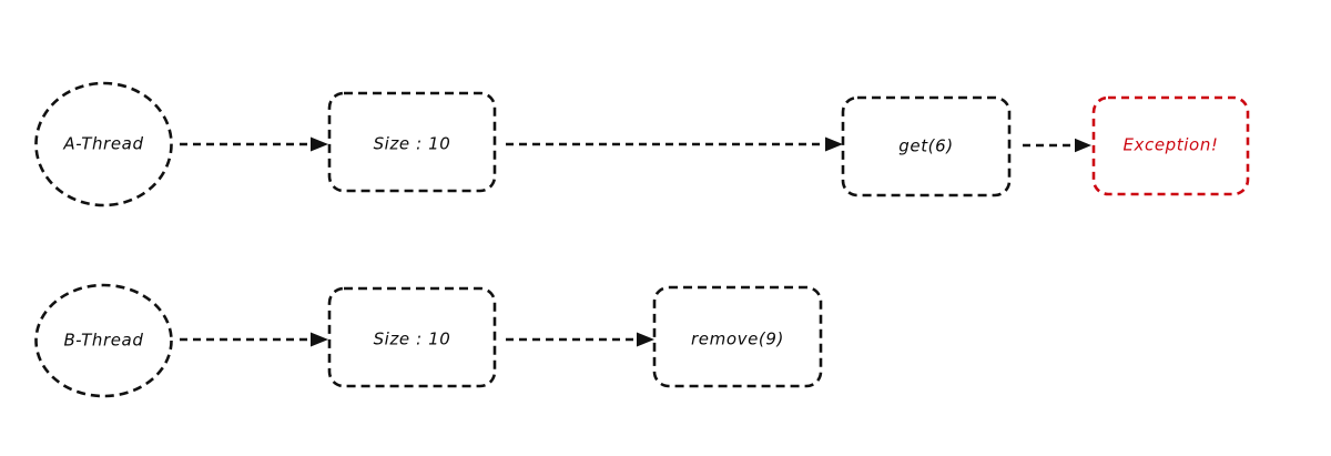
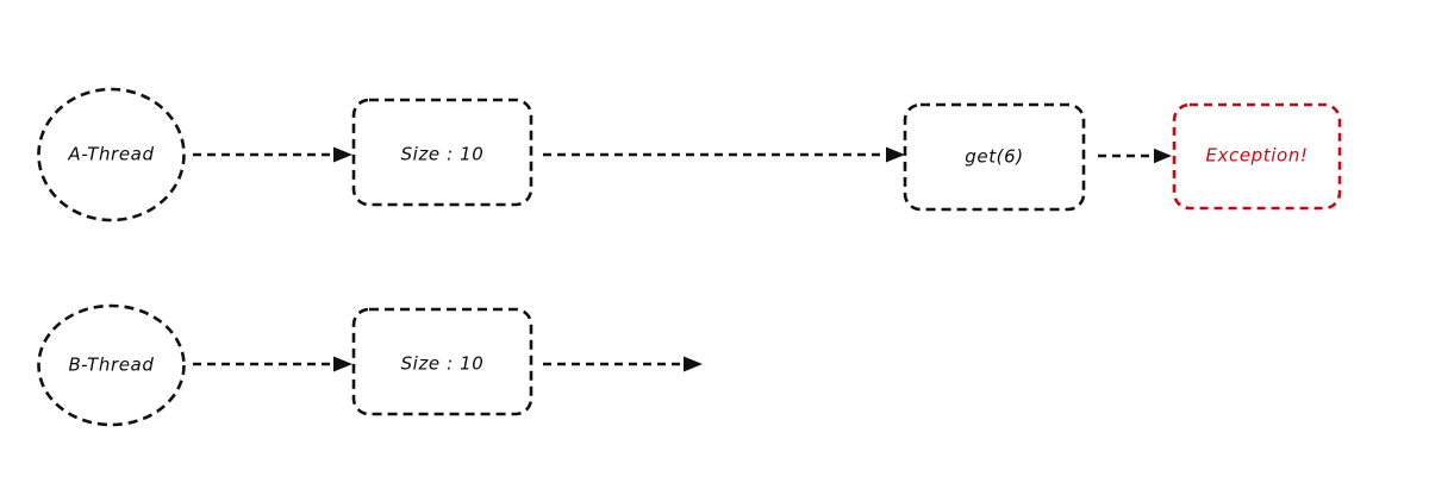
  A-Thread
  Size : 10
  get(6)
  Exception!
  B-Thread
  Size : 10
- remove(9)
